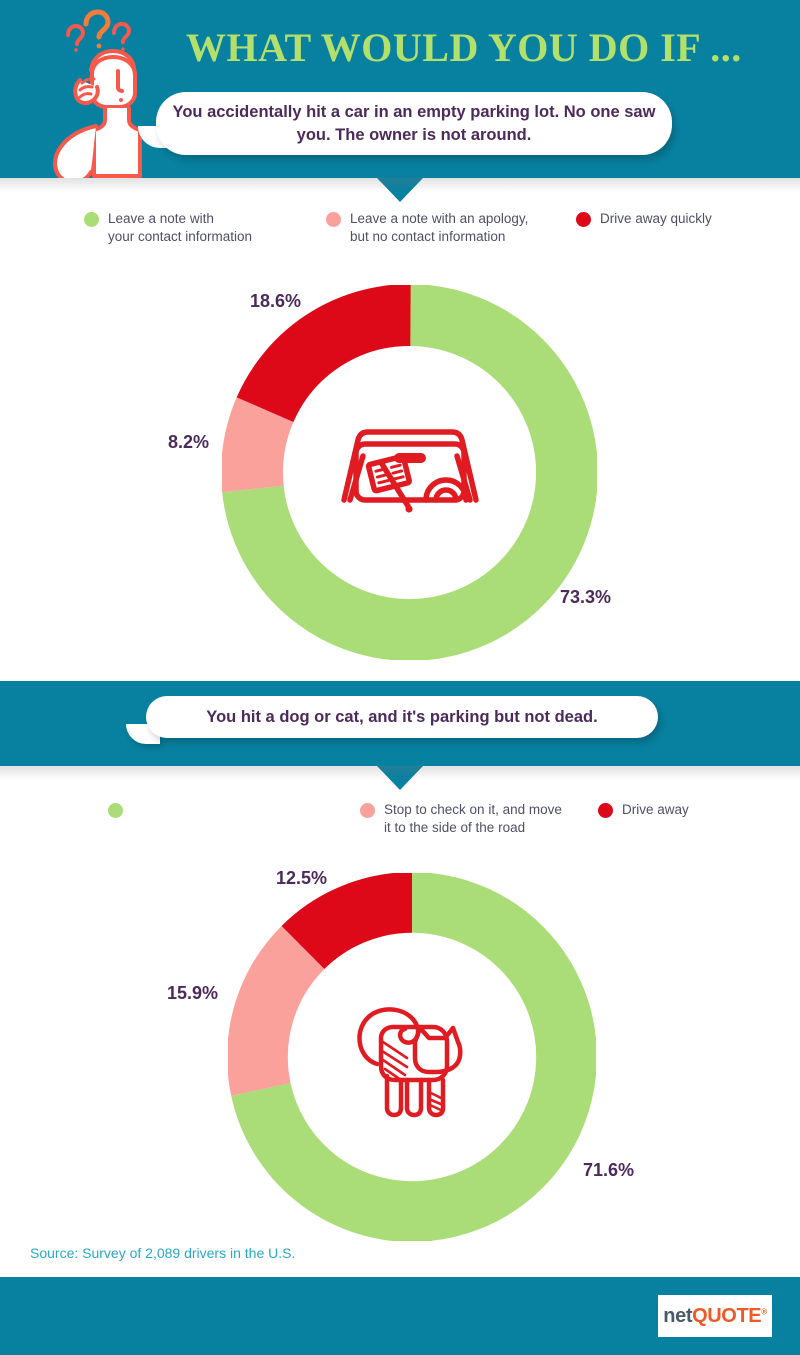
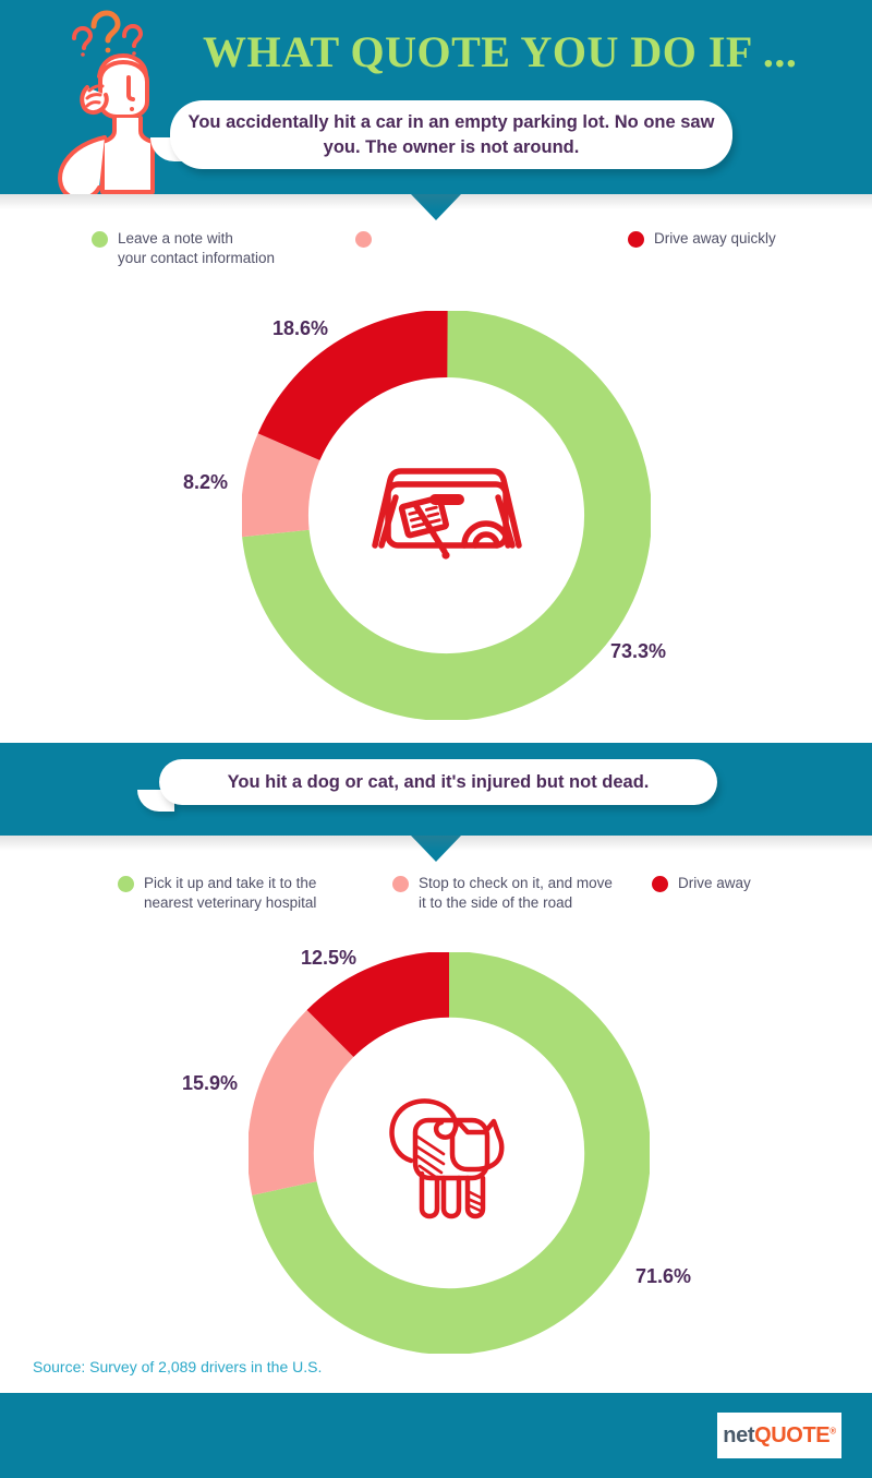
- WHAT WOULD YOU DO IF ...
+ WHAT QUOTE YOU DO IF ...
  You accidentally hit a car in an empty parking lot. No one saw you. The owner is not around.
  Leave a note with
  your contact information
- Leave a note with an apology,
- but no contact information
  Drive away quickly
  18.6%
  8.2%
  73.3%
- You hit a dog or cat, and it's parking but not dead.
+ You hit a dog or cat, and it's injured but not dead.
+ Pick it up and take it to the
+ nearest veterinary hospital
  Stop to check on it, and move
  it to the side of the road
  Drive away
  12.5%
  15.9%
  71.6%
  Source: Survey of 2,089 drivers in the U.S.
  netQUOTE®
